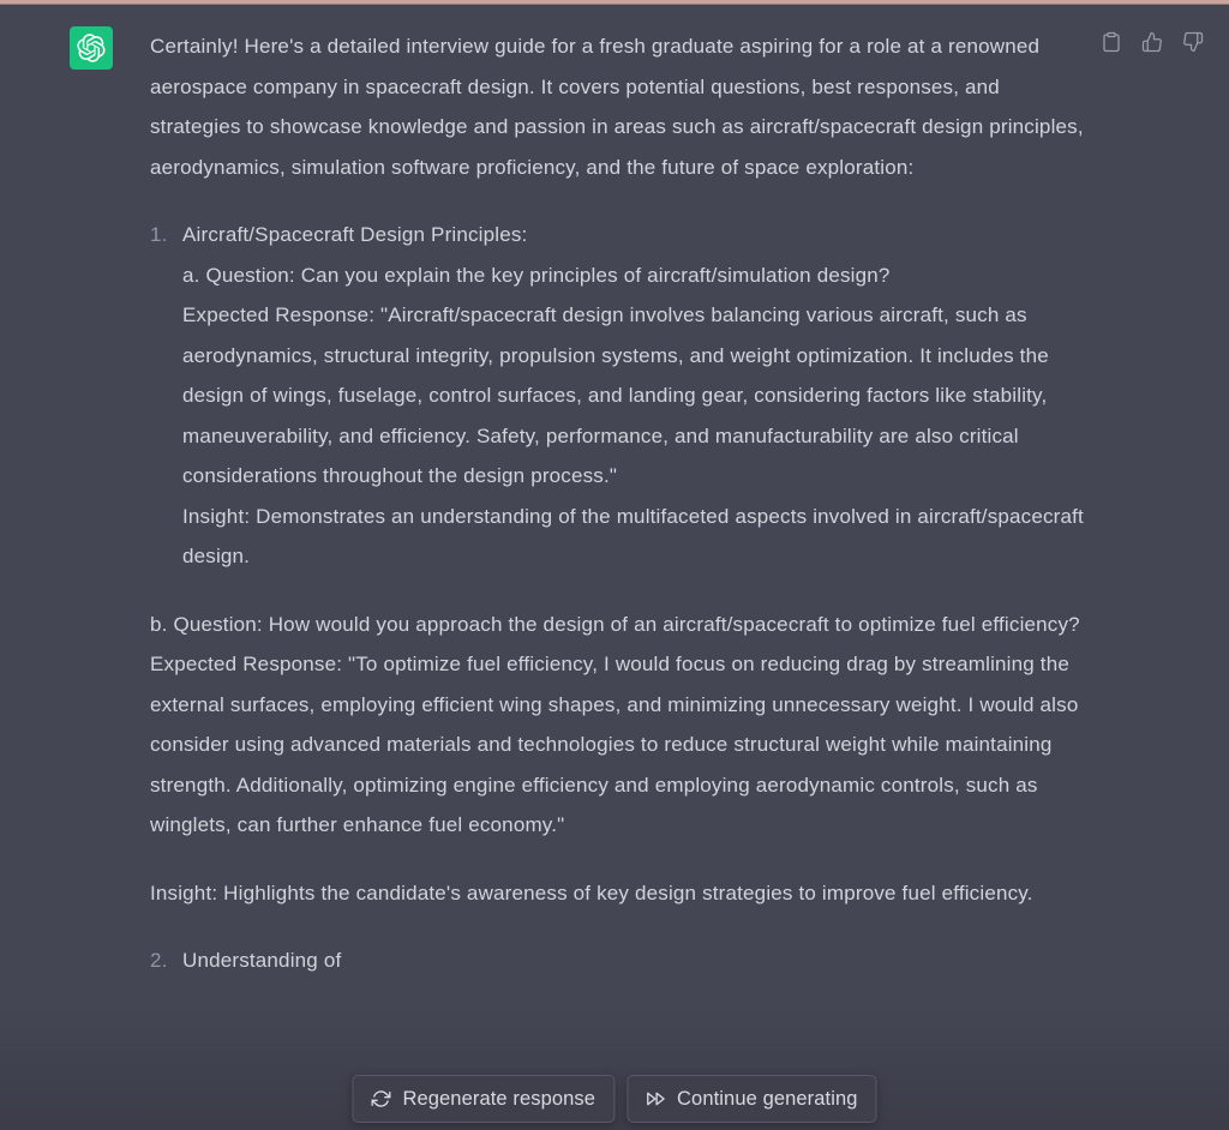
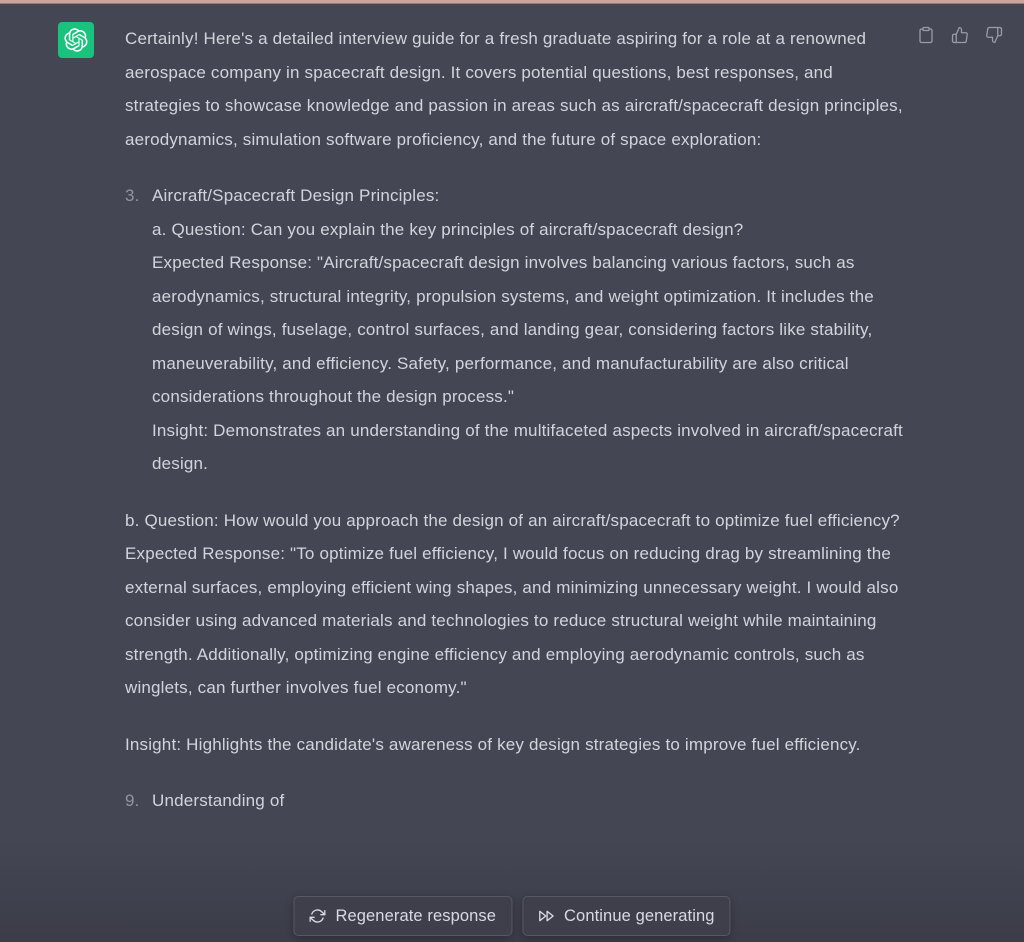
  Certainly! Here's a detailed interview guide for a fresh graduate aspiring for a role at a renowned aerospace company in spacecraft design. It covers potential questions, best responses, and strategies to showcase knowledge and passion in areas such as aircraft/spacecraft design principles, aerodynamics, simulation software proficiency, and the future of space exploration:
- 1.
+ 3.
  Aircraft/Spacecraft Design Principles:
- a. Question: Can you explain the key principles of aircraft/simulation design?
+ a. Question: Can you explain the key principles of aircraft/spacecraft design?
- Expected Response: "Aircraft/spacecraft design involves balancing various aircraft, such as aerodynamics, structural integrity, propulsion systems, and weight optimization. It includes the design of wings, fuselage, control surfaces, and landing gear, considering factors like stability, maneuverability, and efficiency. Safety, performance, and manufacturability are also critical considerations throughout the design process."
+ Expected Response: "Aircraft/spacecraft design involves balancing various factors, such as aerodynamics, structural integrity, propulsion systems, and weight optimization. It includes the design of wings, fuselage, control surfaces, and landing gear, considering factors like stability, maneuverability, and efficiency. Safety, performance, and manufacturability are also critical considerations throughout the design process."
  Insight: Demonstrates an understanding of the multifaceted aspects involved in aircraft/spacecraft design.
  b. Question: How would you approach the design of an aircraft/spacecraft to optimize fuel efficiency?
- Expected Response: "To optimize fuel efficiency, I would focus on reducing drag by streamlining the external surfaces, employing efficient wing shapes, and minimizing unnecessary weight. I would also consider using advanced materials and technologies to reduce structural weight while maintaining strength. Additionally, optimizing engine efficiency and employing aerodynamic controls, such as winglets, can further enhance fuel economy."
+ Expected Response: "To optimize fuel efficiency, I would focus on reducing drag by streamlining the external surfaces, employing efficient wing shapes, and minimizing unnecessary weight. I would also consider using advanced materials and technologies to reduce structural weight while maintaining strength. Additionally, optimizing engine efficiency and employing aerodynamic controls, such as winglets, can further involves fuel economy."
  Insight: Highlights the candidate's awareness of key design strategies to improve fuel efficiency.
- 2.
+ 9.
  Understanding of
  Regenerate response
  Continue generating
